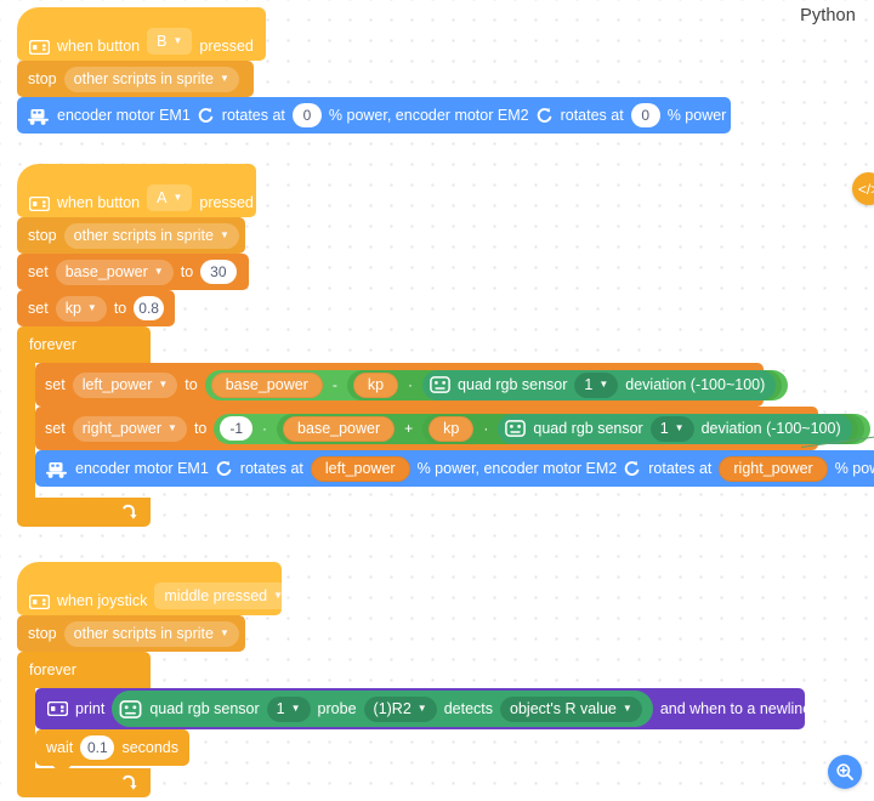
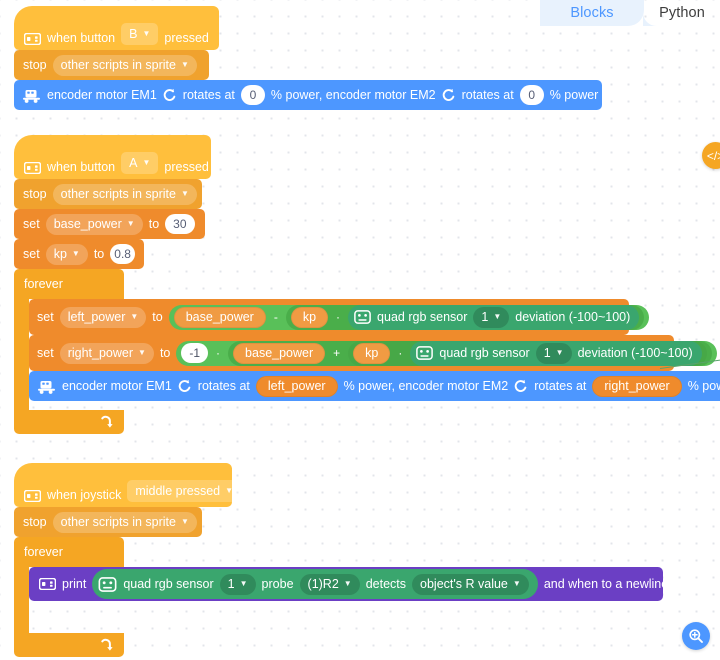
+ Blocks
  Python
  when button
  B
  ▼
  pressed
  stop
  other scripts in sprite
  ▼
  encoder motor EM1
  rotates at
  0
  % power, encoder motor EM2
  rotates at
  0
  % power
  when button
  A
  ▼
  pressed
  stop
  other scripts in sprite
  ▼
  set
  base_power
  ▼
  to
  30
  set
  kp
  ▼
  to
  0.8
  forever
  set
  left_power
  ▼
  to
  base_power
  -
  kp
  ·
  quad rgb sensor
  1
  ▼
  deviation (-100~100)
  set
  right_power
  ▼
  to
  -1
  ·
  base_power
  +
  kp
  ·
  quad rgb sensor
  1
  ▼
  deviation (-100~100)
  encoder motor EM1
  rotates at
  left_power
  % power, encoder motor EM2
  rotates at
  right_power
  when joystick
  middle pressed
  ▼
  stop
  other scripts in sprite
  ▼
  forever
  print
  quad rgb sensor
  1
  ▼
  probe
  (1)R2
  ▼
  detects
  object's R value
  ▼
  and when to a newline
- wait
- 0.1
- seconds
